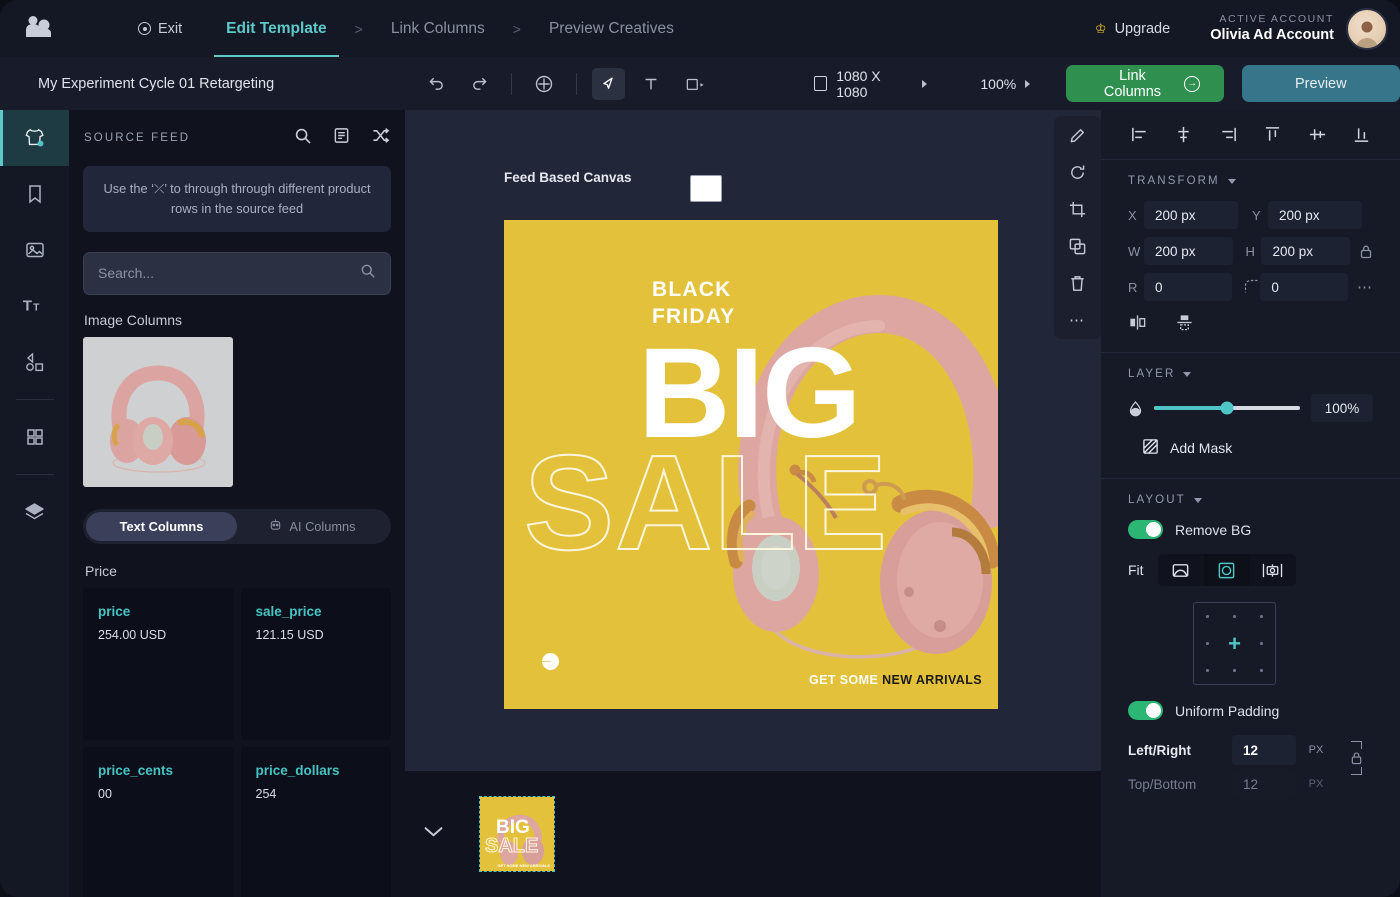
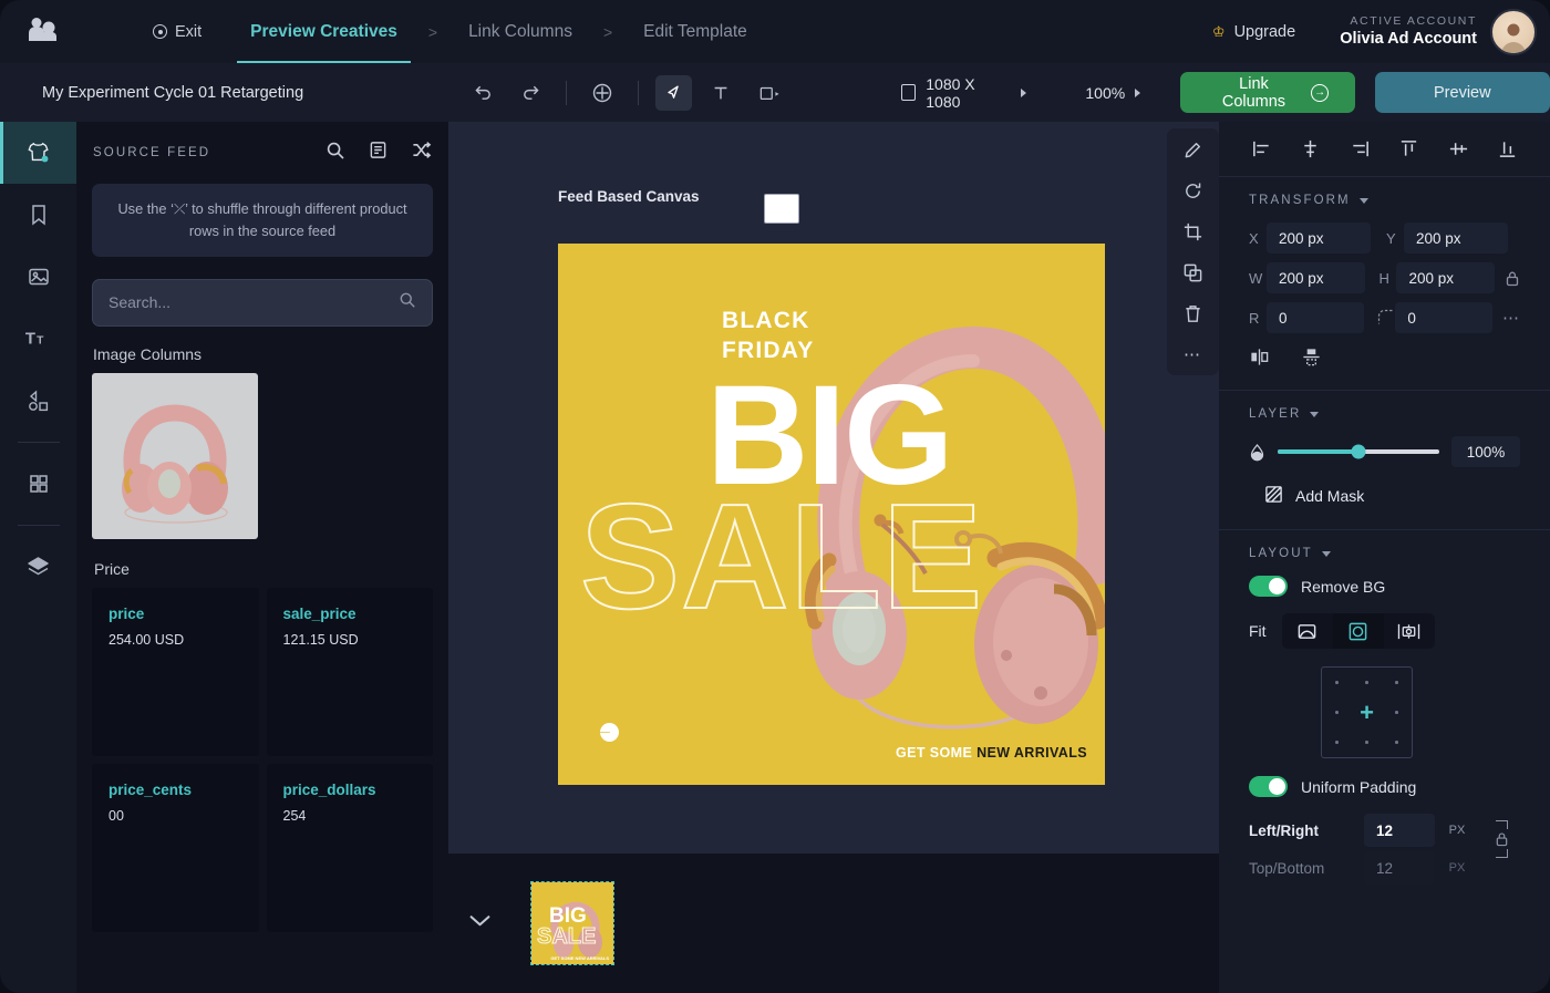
  Exit
- Edit Template
+ Preview Creatives
  >
  Link Columns
  >
- Preview Creatives
+ Edit Template
  ♔
  Upgrade
  ACTIVE ACCOUNT
  Olivia Ad Account
  My Experiment Cycle 01 Retargeting
  1080 X 1080
  100%
  Link Columns
  →
  Preview
  T
  T
  SOURCE FEED
- Use the ‘⤫’ to through through different product rows in the source feed
+ Use the ‘⤫’ to shuffle through different product rows in the source feed
  Search...
  Image Columns
- Text Columns
- AI Columns
  Price
  price
  254.00 USD
  sale_price
  121.15 USD
  price_cents
  00
  price_dollars
  254
  Feed Based Canvas
  BLACK
  FRIDAY
  BIG
  SALE
  GET SOME NEW ARRIVALS
  ⋯
  BIG
  SALE
  TRANSFORM
  X
  200 px
  Y
  200 px
  W
  200 px
  H
  200 px
  R
  0
  0
  ⋯
  LAYER
  100%
  Add Mask
  LAYOUT
  Remove BG
  Fit
  +
  Uniform Padding
  Left/Right
  12
  PX
  Top/Bottom
  12
  PX
